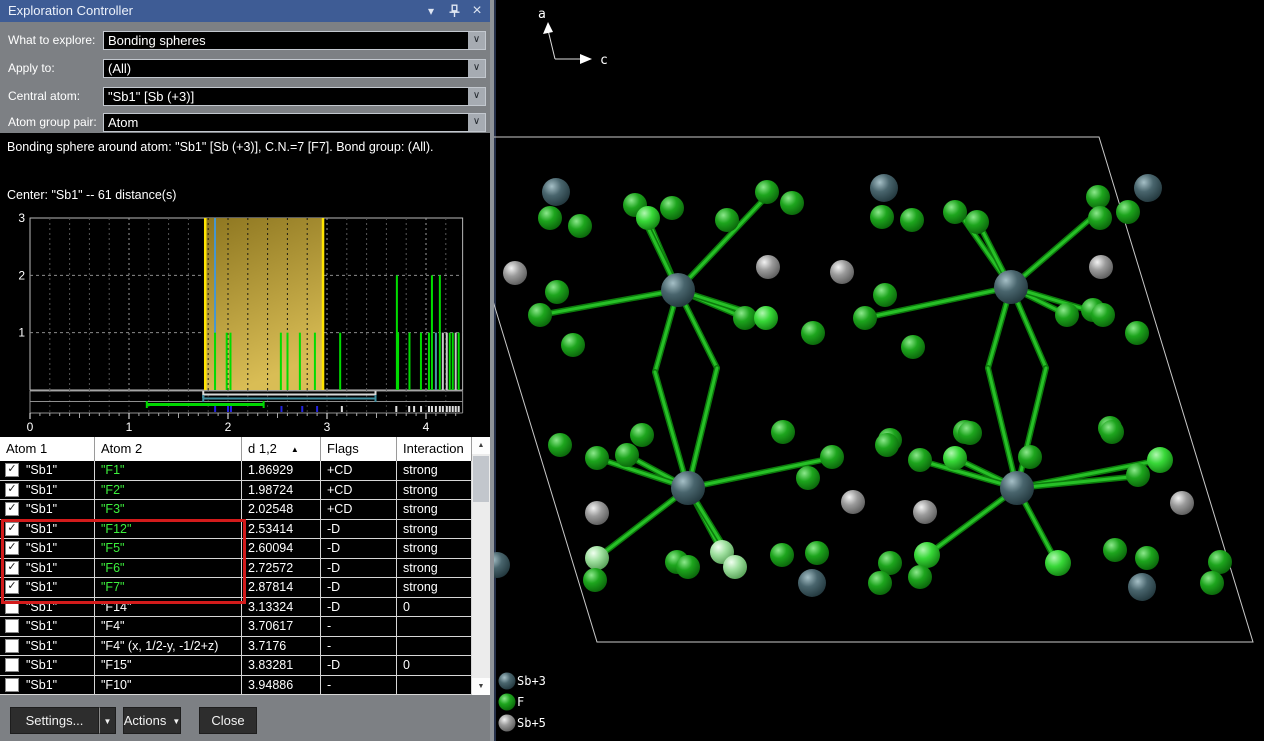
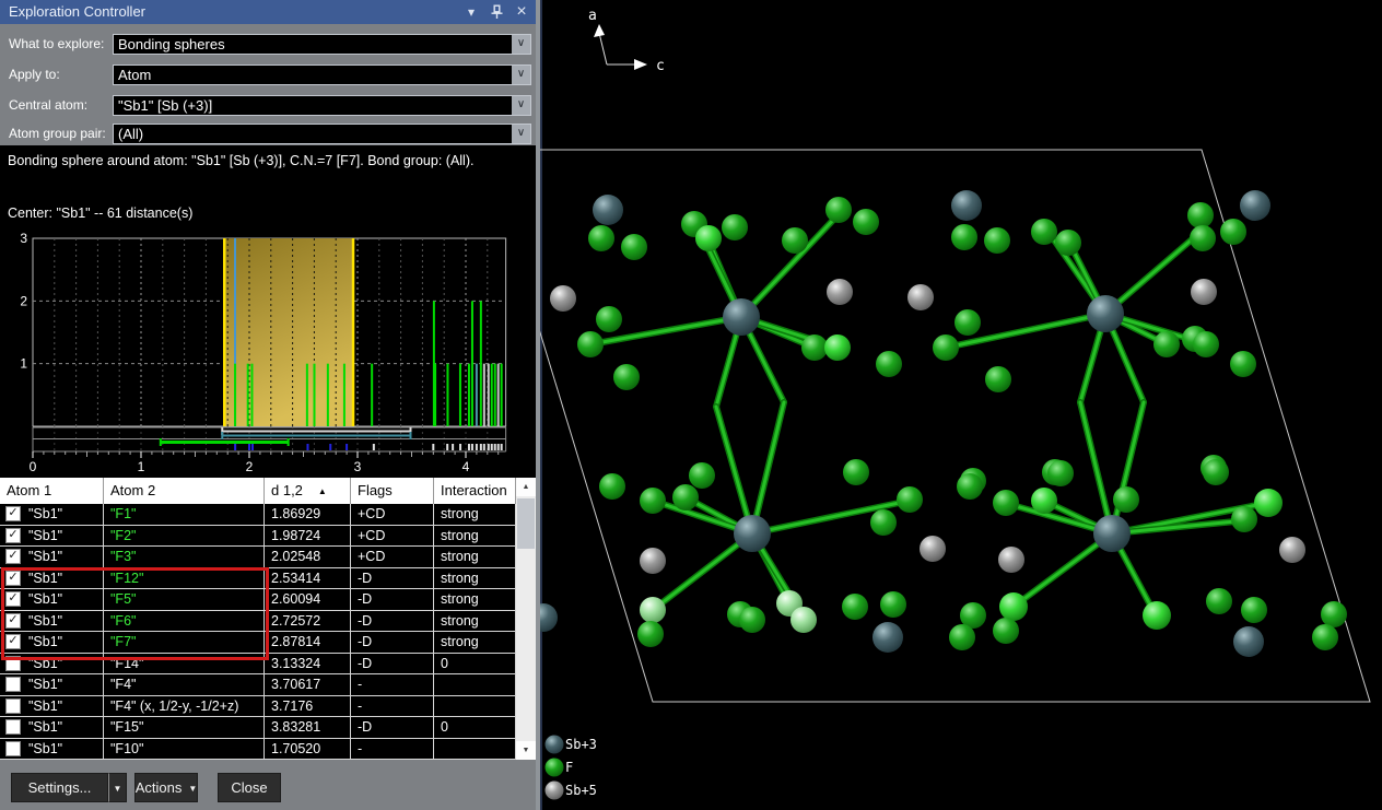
  Exploration Controller
  ▾
  ×
  What to explore:
  Bonding spheres
  ∨
  Apply to:
- (All)
+ Atom
  ∨
  Central atom:
  "Sb1" [Sb (+3)]
  ∨
  Atom group pair:
- Atom
+ (All)
  ∨
  Bonding sphere around atom: "Sb1" [Sb (+3)], C.N.=7 [F7]. Bond group: (All).
  Center: "Sb1" -- 61 distance(s)
  0
  1
  2
  3
  4
  1
  2
  3
  Atom 1
  Atom 2
  d 1,2 ▲
  Flags
  Interaction
  ✓
  "Sb1"
  "F1"
  1.86929
  +CD
  strong
  ✓
  "Sb1"
  "F2"
  1.98724
  +CD
  strong
  ✓
  "Sb1"
  "F3"
  2.02548
  +CD
  strong
  ✓
  "Sb1"
  "F12"
  2.53414
  -D
  strong
  ✓
  "Sb1"
  "F5"
  2.60094
  -D
  strong
  ✓
  "Sb1"
  "F6"
  2.72572
  -D
  strong
  ✓
  "Sb1"
  "F7"
  2.87814
  -D
  strong
  "Sb1"
  "F14"
  3.13324
  -D
  0
  "Sb1"
  "F4"
  3.70617
  -
  "Sb1"
  "F4" (x, 1/2-y, -1/2+z)
  3.7176
  -
  "Sb1"
  "F15"
  3.83281
  -D
  0
  "Sb1"
  "F10"
- 3.94886
+ 1.70520
  -
  Settings...
  ▼
  Actions
  ▼
  Close
  a
  c
  Sb+3
  F
  Sb+5
